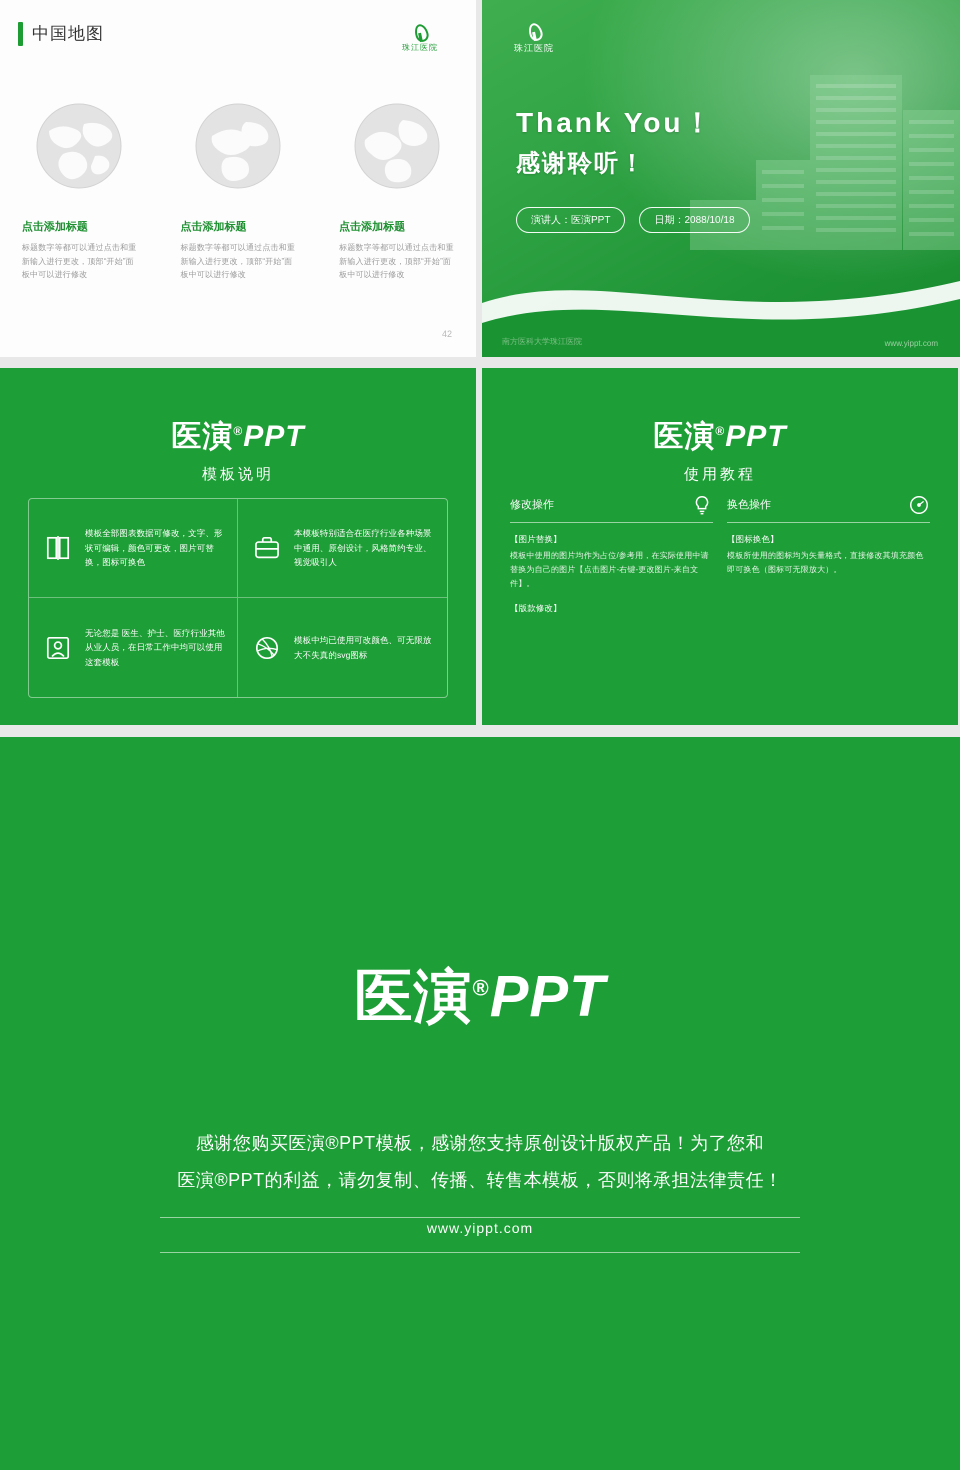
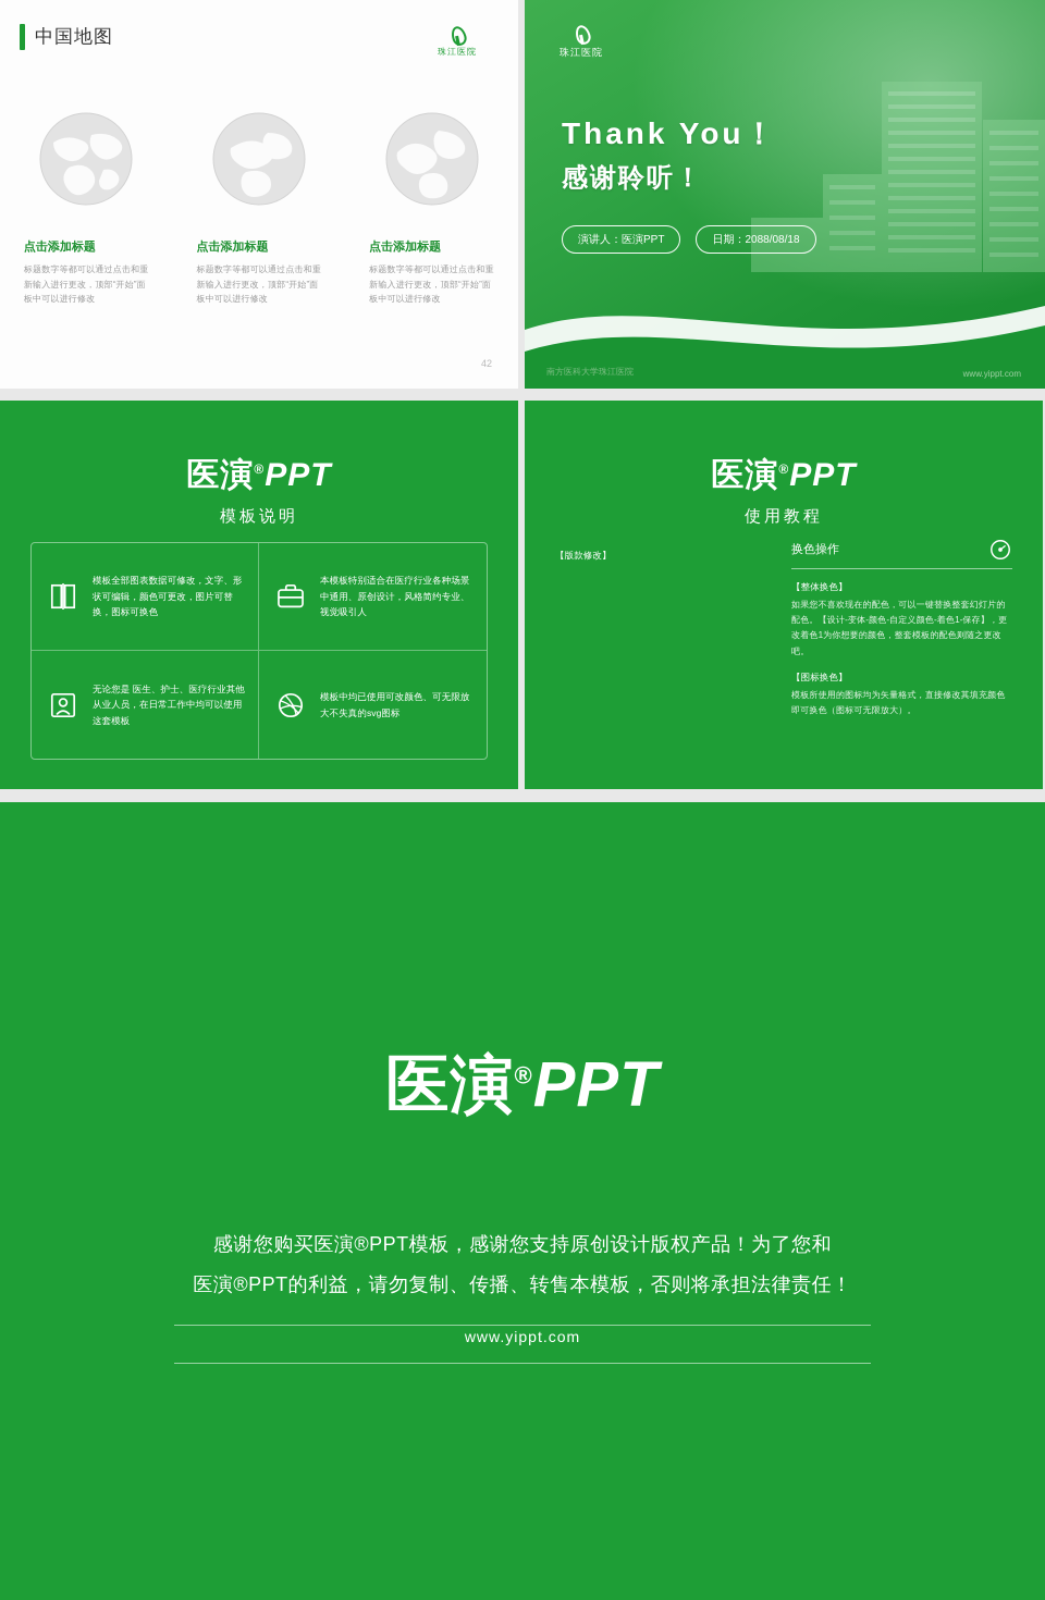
  中国地图
  珠江医院
  点击添加标题
  标题数字等都可以通过点击和重新输入进行更改，顶部“开始”面板中可以进行修改
  点击添加标题
  标题数字等都可以通过点击和重新输入进行更改，顶部“开始”面板中可以进行修改
  点击添加标题
  标题数字等都可以通过点击和重新输入进行更改，顶部“开始”面板中可以进行修改
  42
  珠江医院
  Thank You！
  感谢聆听！
  演讲人：医演PPT
- 日期：2088/10/18
+ 日期：2088/08/18
  南方医科大学珠江医院
  www.yippt.com
  医演®PPT
  模板说明
  模板全部图表数据可修改，文字、形状可编辑，颜色可更改，图片可替换，图标可换色
  本模板特别适合在医疗行业各种场景中通用、原创设计，风格简约专业、视觉吸引人
  无论您是 医生、护士、医疗行业其他从业人员，在日常工作中均可以使用这套模板
  模板中均已使用可改颜色、可无限放大不失真的svg图标
  医演®PPT
  使用教程
- 修改操作
- 【图片替换】
- 模板中使用的图片均作为占位/参考用，在实际使用中请替换为自己的图片【点击图片-右键-更改图片-来自文件】。
  【版款修改】
  换色操作
+ 【整体换色】
+ 如果您不喜欢现在的配色，可以一键替换整套幻灯片的配色。【设计-变体-颜色-自定义颜色-着色1-保存】，更改着色1为你想要的颜色，整套模板的配色则随之更改吧。
  【图标换色】
  模板所使用的图标均为矢量格式，直接修改其填充颜色即可换色（图标可无限放大）。
  医演®PPT
  感谢您购买医演®PPT模板，感谢您支持原创设计版权产品！为了您和
  医演®PPT的利益，请勿复制、传播、转售本模板，否则将承担法律责任！
  www.yippt.com
